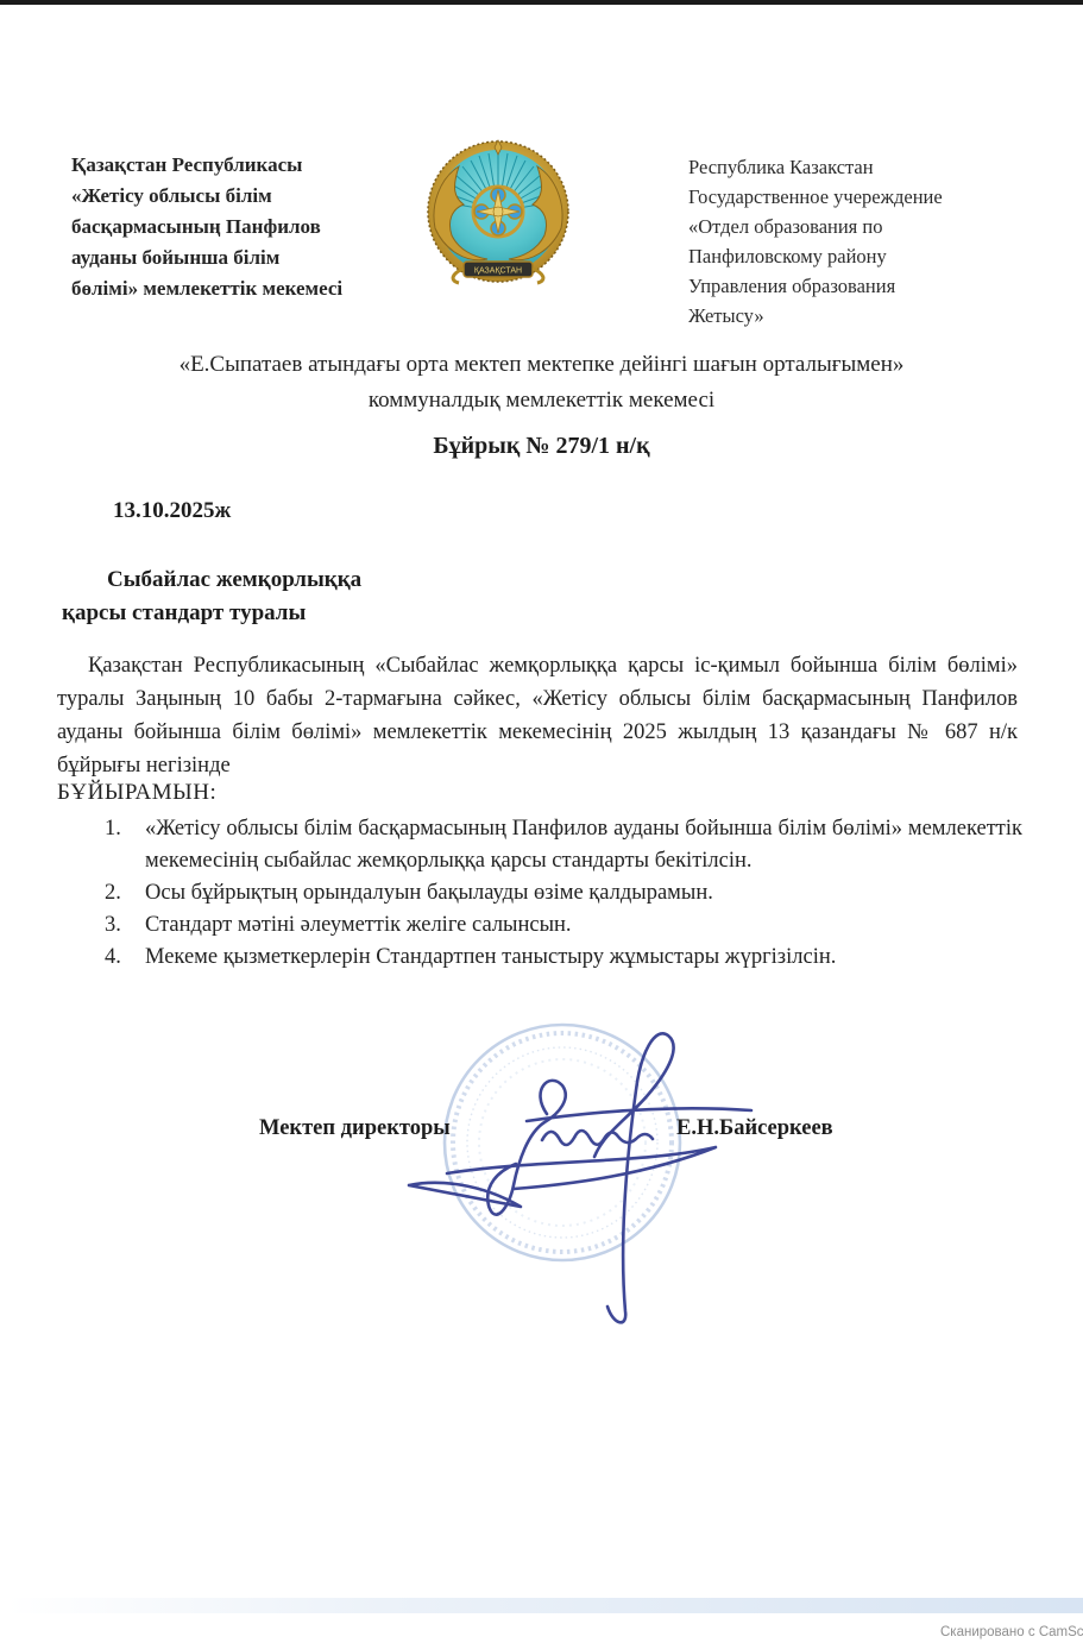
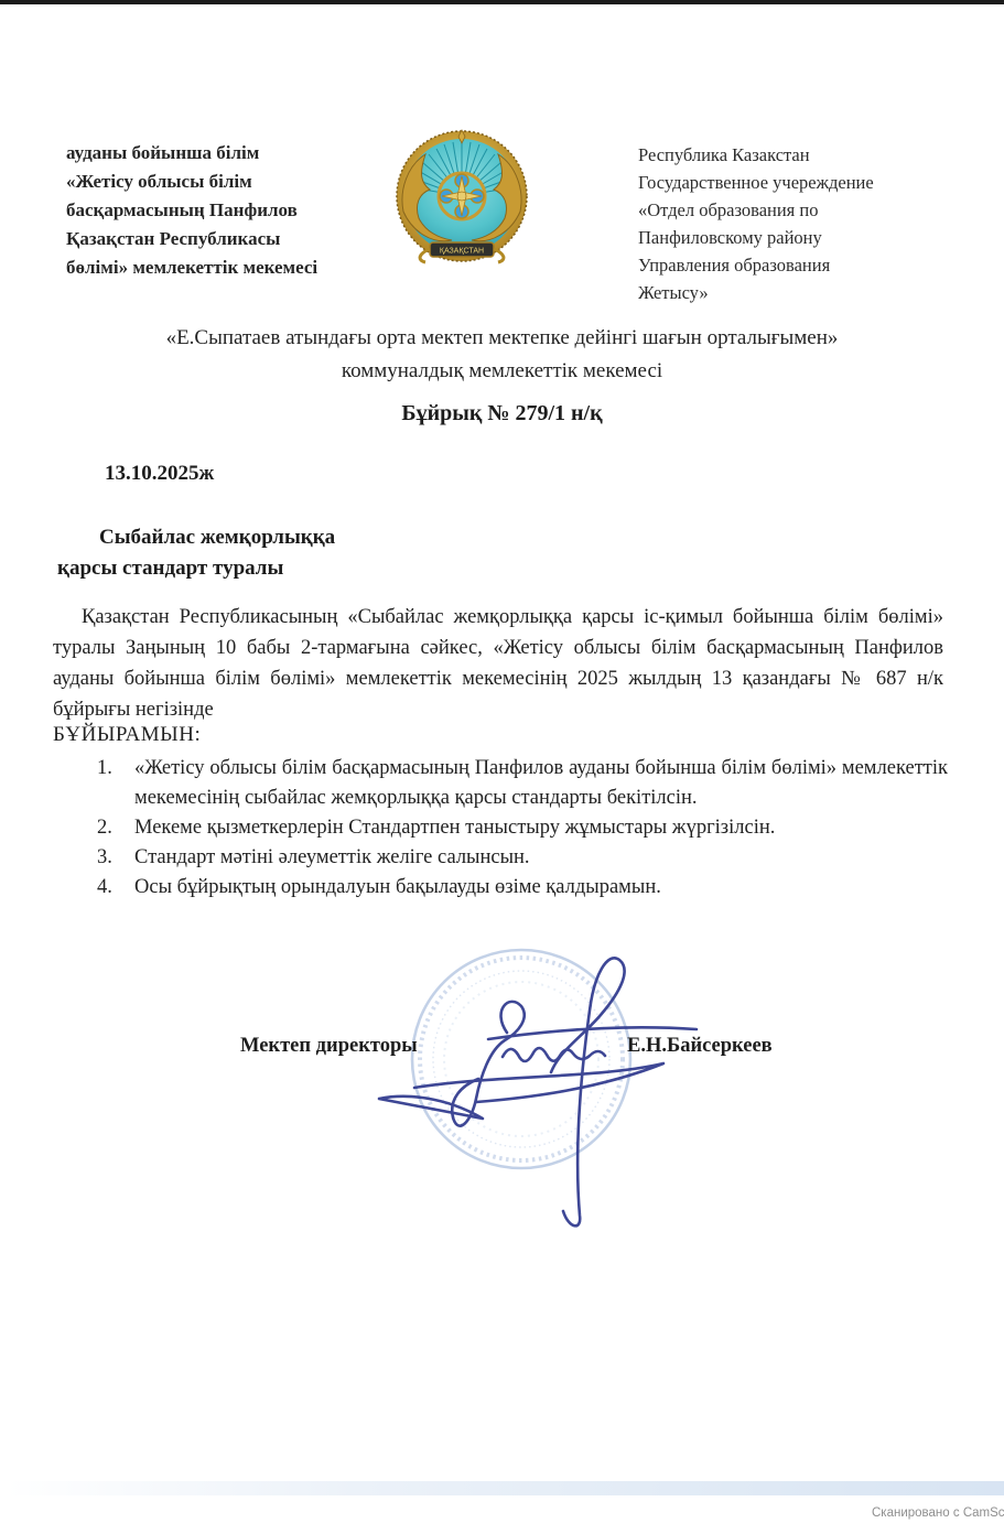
- Қазақстан Республикасы
+ ауданы бойынша білім
  «Жетісу облысы білім
  басқармасының Панфилов
- ауданы бойынша білім
+ Қазақстан Республикасы
  бөлімі» мемлекеттік мекемесі
  Республика Казакстан
  Государственное учереждение
  «Отдел образования по
  Панфиловскому району
  Управления образования
  Жетысу»
  «Е.Сыпатаев атындағы орта мектеп мектепке дейінгі шағын орталығымен»
  коммуналдық мемлекеттік мекемесі
  Бұйрық № 279/1 н/қ
  13.10.2025ж
  Сыбайлас жемқорлыққа
  қарсы стандарт туралы
  Қазақстан Республикасының «Сыбайлас жемқорлыққа қарсы іс-қимыл бойынша білім бөлімі» туралы Заңының 10 бабы 2-тармағына сәйкес, «Жетісу облысы білім басқармасының Панфилов ауданы бойынша білім бөлімі» мемлекеттік мекемесінің 2025 жылдың 13 қазандағы № 687 н/к бұйрығы негізінде
  БҰЙЫРАМЫН:
  1.
  «Жетісу облысы білім басқармасының Панфилов ауданы бойынша білім бөлімі» мемлекеттік мекемесінің сыбайлас жемқорлыққа қарсы стандарты бекітілсін.
  2.
- Осы бұйрықтың орындалуын бақылауды өзіме қалдырамын.
+ Мекеме қызметкерлерін Стандартпен таныстыру жұмыстары жүргізілсін.
  3.
  Стандарт мәтіні әлеуметтік желіге салынсын.
  4.
- Мекеме қызметкерлерін Стандартпен таныстыру жұмыстары жүргізілсін.
+ Осы бұйрықтың орындалуын бақылауды өзіме қалдырамын.
  Мектеп директоры
  Е.Н.Байсеркеев
  Сканировано с CamSc
